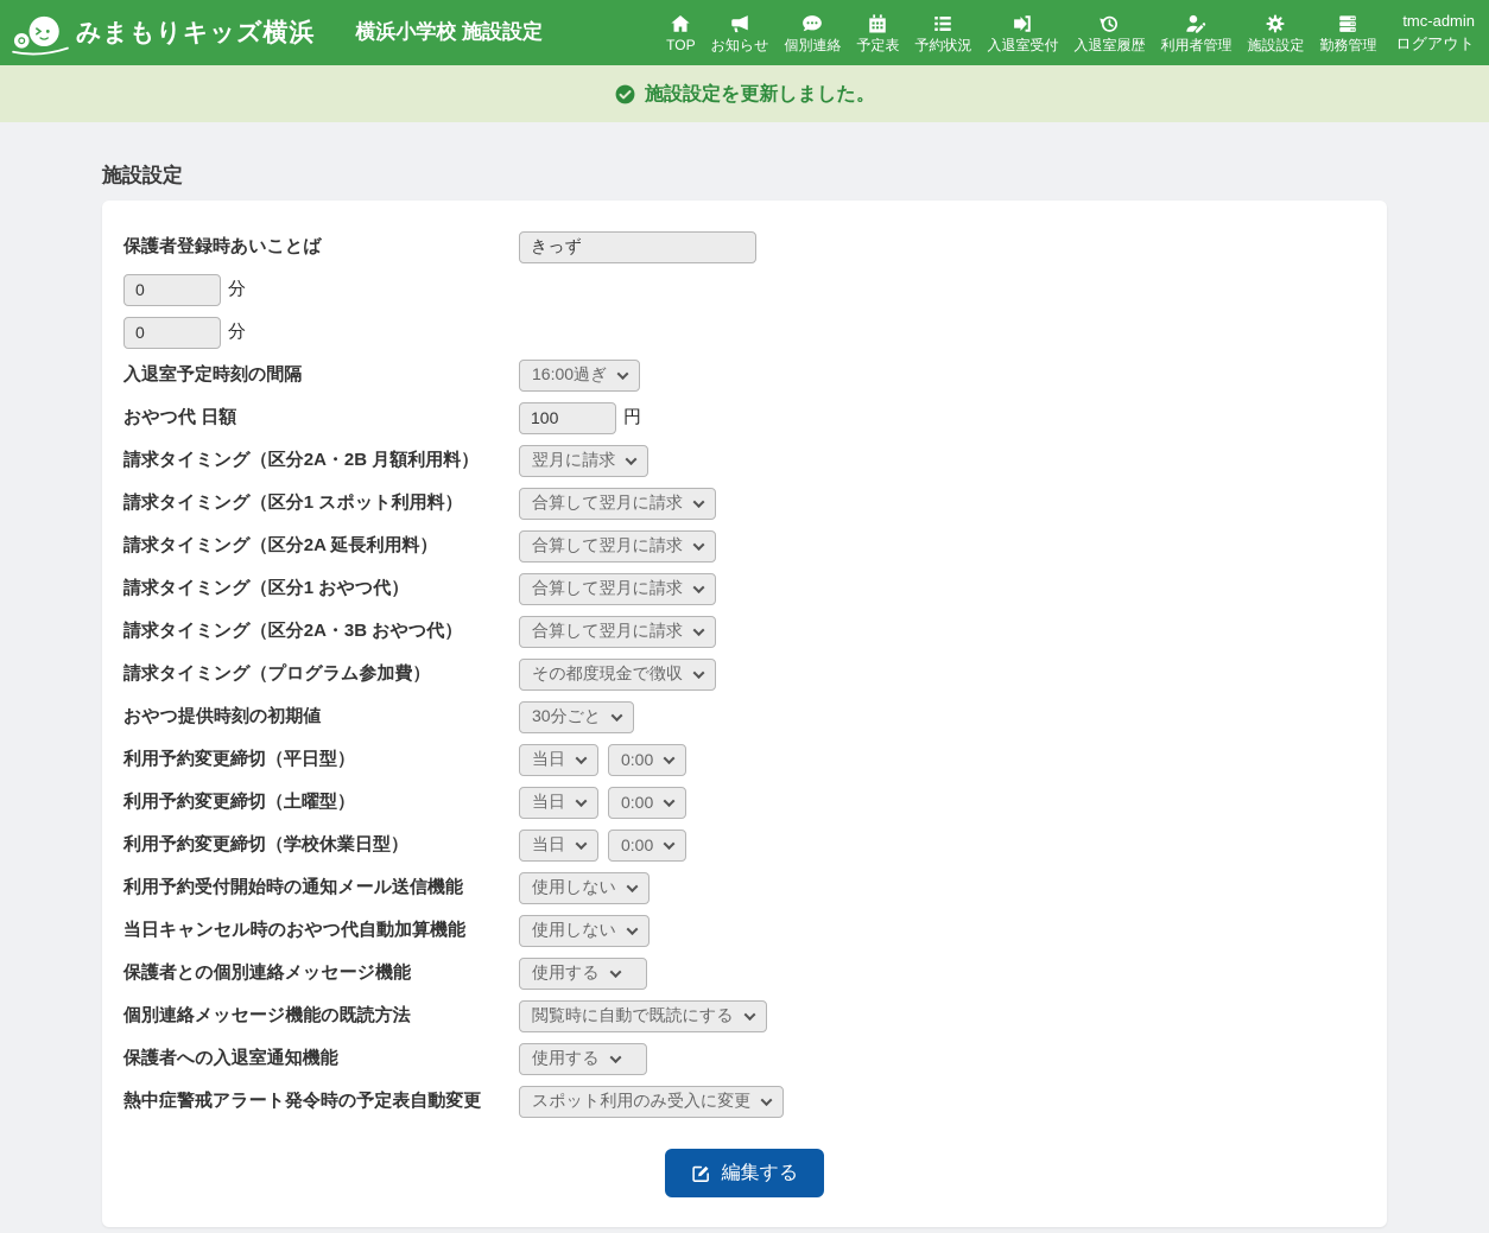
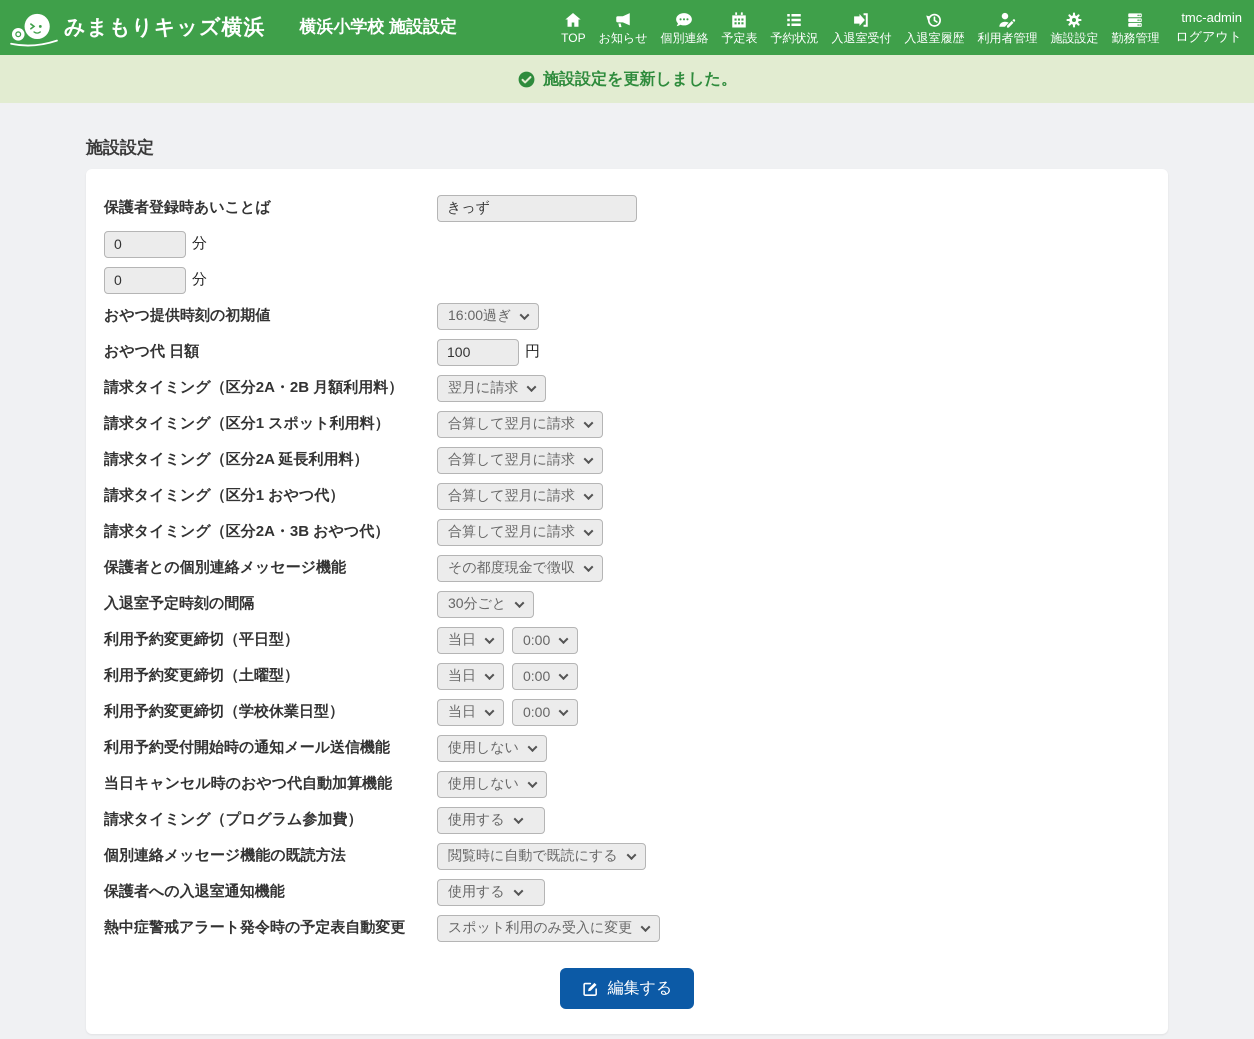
  みまもりキッズ横浜
  横浜小学校 施設設定
  TOP
  お知らせ
  個別連絡
  予定表
  予約状況
  入退室受付
  入退室履歴
  利用者管理
  施設設定
  勤務管理
  tmc-admin
  ログアウト
  施設設定を更新しました。
  施設設定
  保護者登録時あいことば
  きっず
  0
  分
  0
  分
- 入退室予定時刻の間隔
+ おやつ提供時刻の初期値
  16:00過ぎ
  おやつ代 日額
  100
  円
  請求タイミング（区分2A・2B 月額利用料）
  翌月に請求
  請求タイミング（区分1 スポット利用料）
  合算して翌月に請求
  請求タイミング（区分2A 延長利用料）
  合算して翌月に請求
  請求タイミング（区分1 おやつ代）
  合算して翌月に請求
  請求タイミング（区分2A・3B おやつ代）
  合算して翌月に請求
- 請求タイミング（プログラム参加費）
+ 保護者との個別連絡メッセージ機能
  その都度現金で徴収
- おやつ提供時刻の初期値
+ 入退室予定時刻の間隔
  30分ごと
  利用予約変更締切（平日型）
  当日
  0:00
  利用予約変更締切（土曜型）
  当日
  0:00
  利用予約変更締切（学校休業日型）
  当日
  0:00
  利用予約受付開始時の通知メール送信機能
  使用しない
  当日キャンセル時のおやつ代自動加算機能
  使用しない
- 保護者との個別連絡メッセージ機能
+ 請求タイミング（プログラム参加費）
  使用する
  個別連絡メッセージ機能の既読方法
  閲覧時に自動で既読にする
  保護者への入退室通知機能
  使用する
  熱中症警戒アラート発令時の予定表自動変更
  スポット利用のみ受入に変更
  編集する
